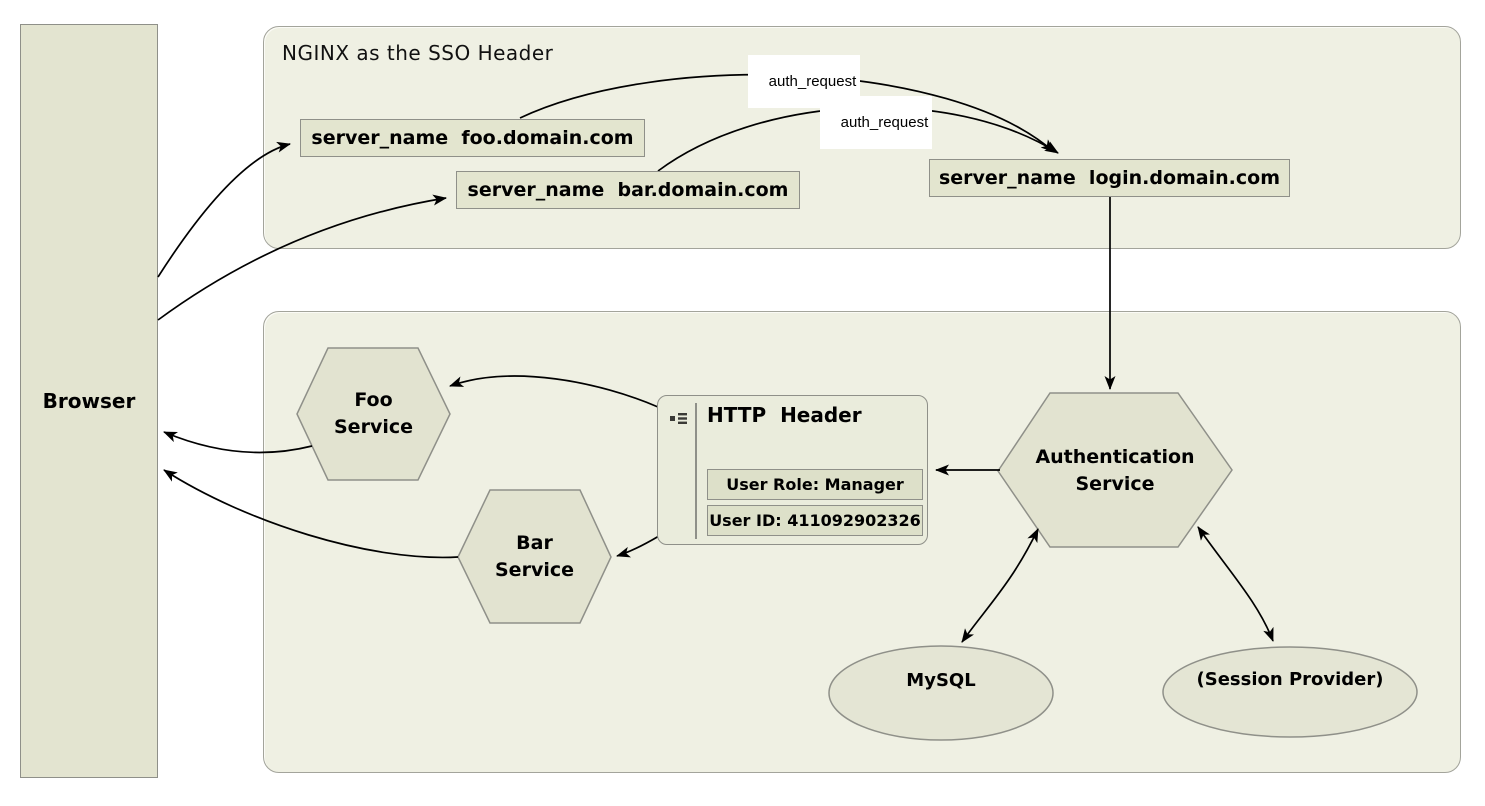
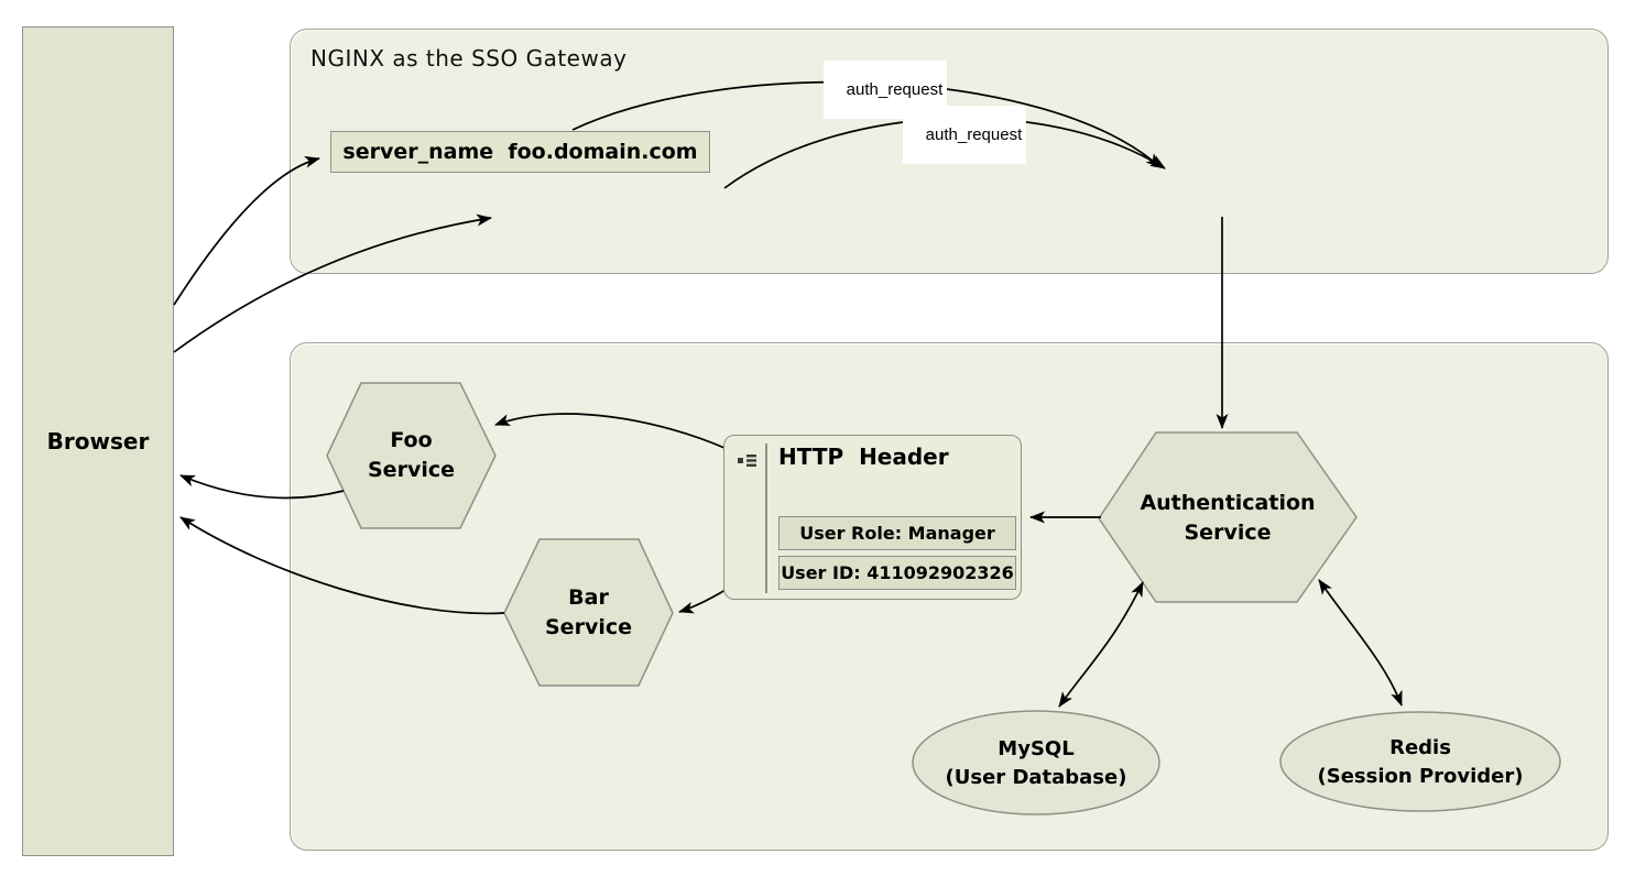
- NGINX as the SSO Header
+ NGINX as the SSO Gateway
  Browser
  server_name foo.domain.com
- server_name bar.domain.com
- server_name login.domain.com
  auth_request
  auth_request
  Foo
  Service
  Bar
  Service
  Authentication
  Service
  MySQL
+ (User Database)
+ Redis
  (Session Provider)
  HTTP Header
  User Role: Manager
  User ID: 411092902326
